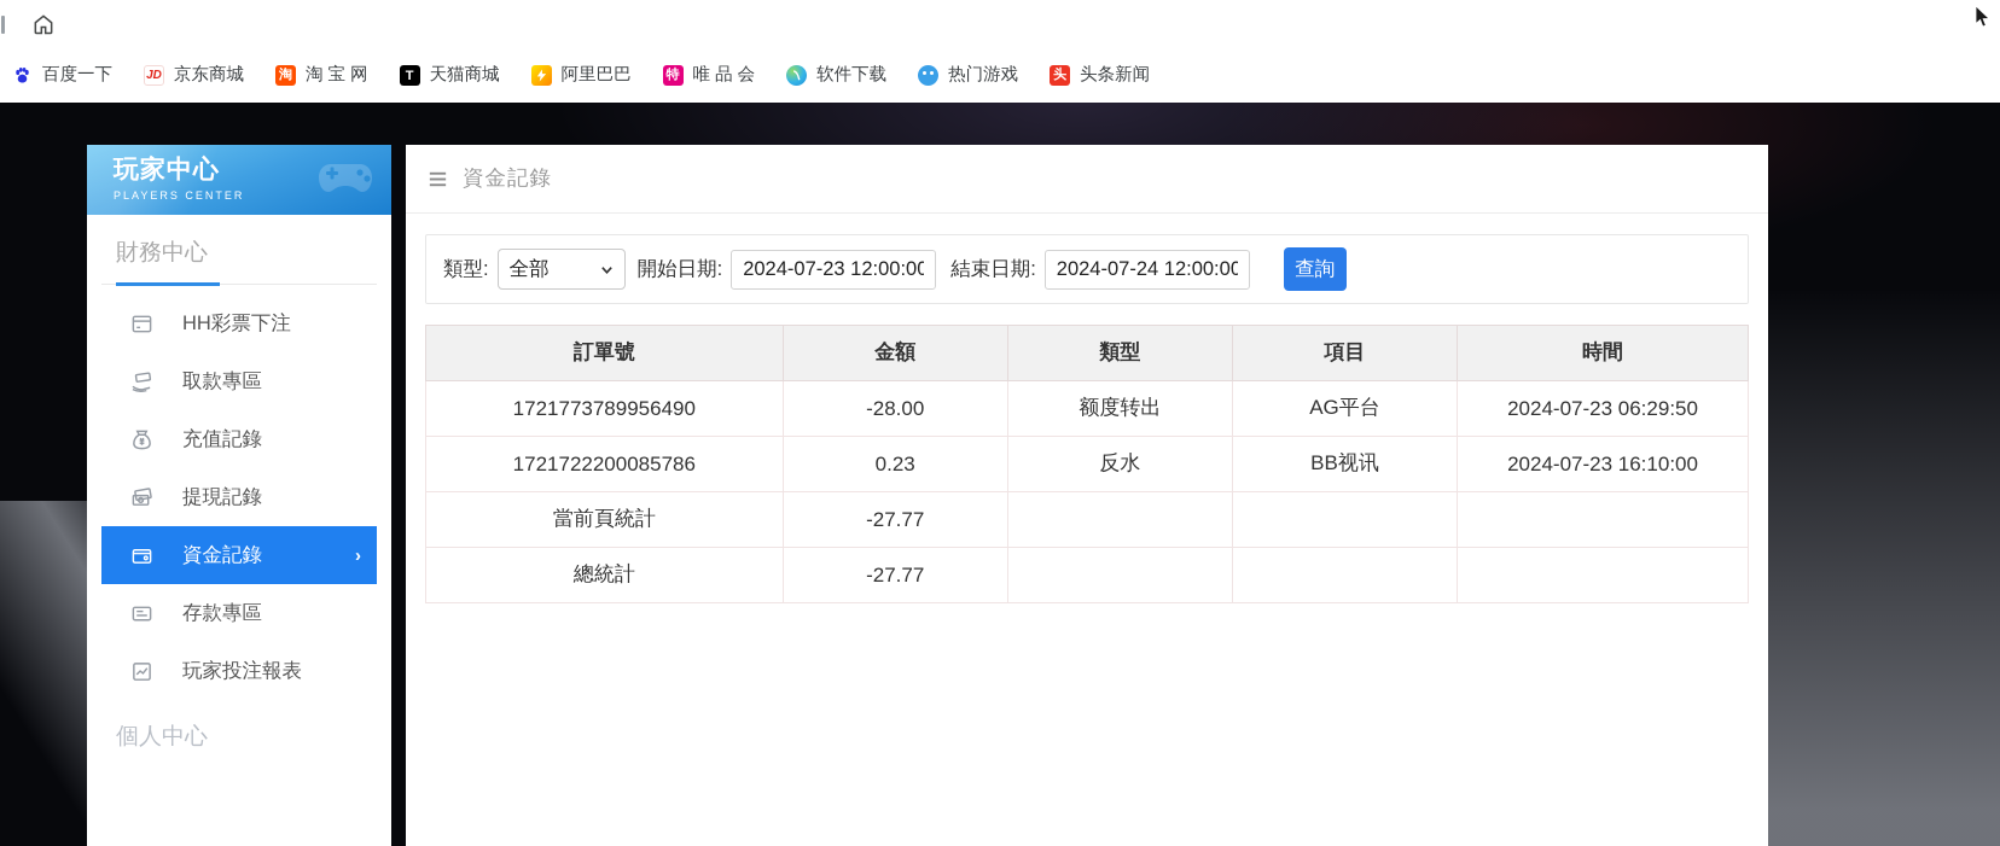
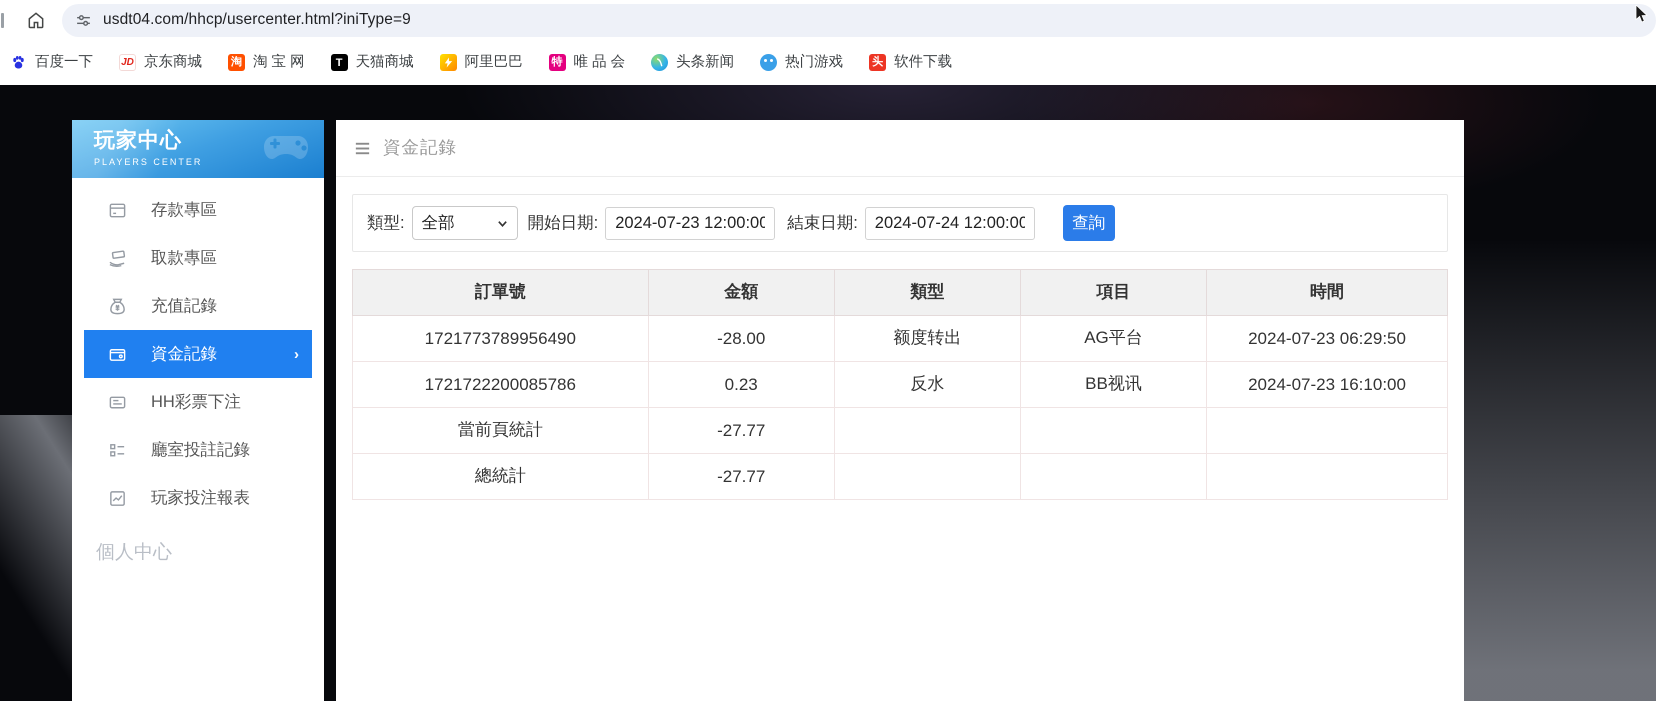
+ usdt04.com/hhcp/usercenter.html?iniType=9
  百度一下
  JD
  京东商城
  淘
  淘 宝 网
  T
  天猫商城
  阿里巴巴
  特
  唯 品 会
- 软件下载
+ 头条新闻
  热门游戏
  头
- 头条新闻
+ 软件下载
- 財務中心
- HH彩票下注
+ 存款專區
  取款專區
  充值記錄
- 提現記錄
  資金記錄
  ›
- 存款專區
+ HH彩票下注
+ 廳室投註記錄
  玩家投注報表
  個人中心
  資金記錄
  類型:
  全部
  開始日期:
  2024-07-23 12:00:00
  結束日期:
  2024-07-24 12:00:00
  查詢
  訂單號	金額	類型	項目	時間
  1721773789956490	-28.00	额度转出	AG平台	2024-07-23 06:29:50
  1721722200085786	0.23	反水	BB视讯	2024-07-23 16:10:00
  當前頁統計	-27.77
  總統計	-27.77
